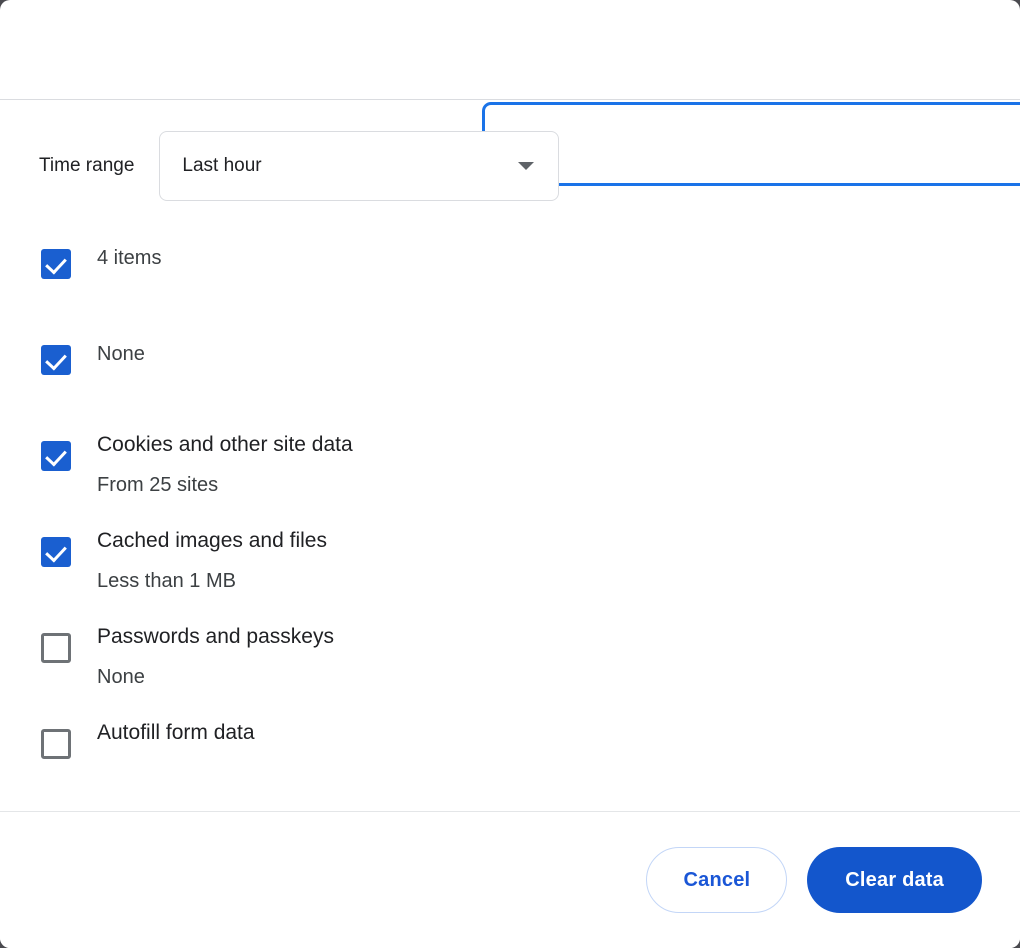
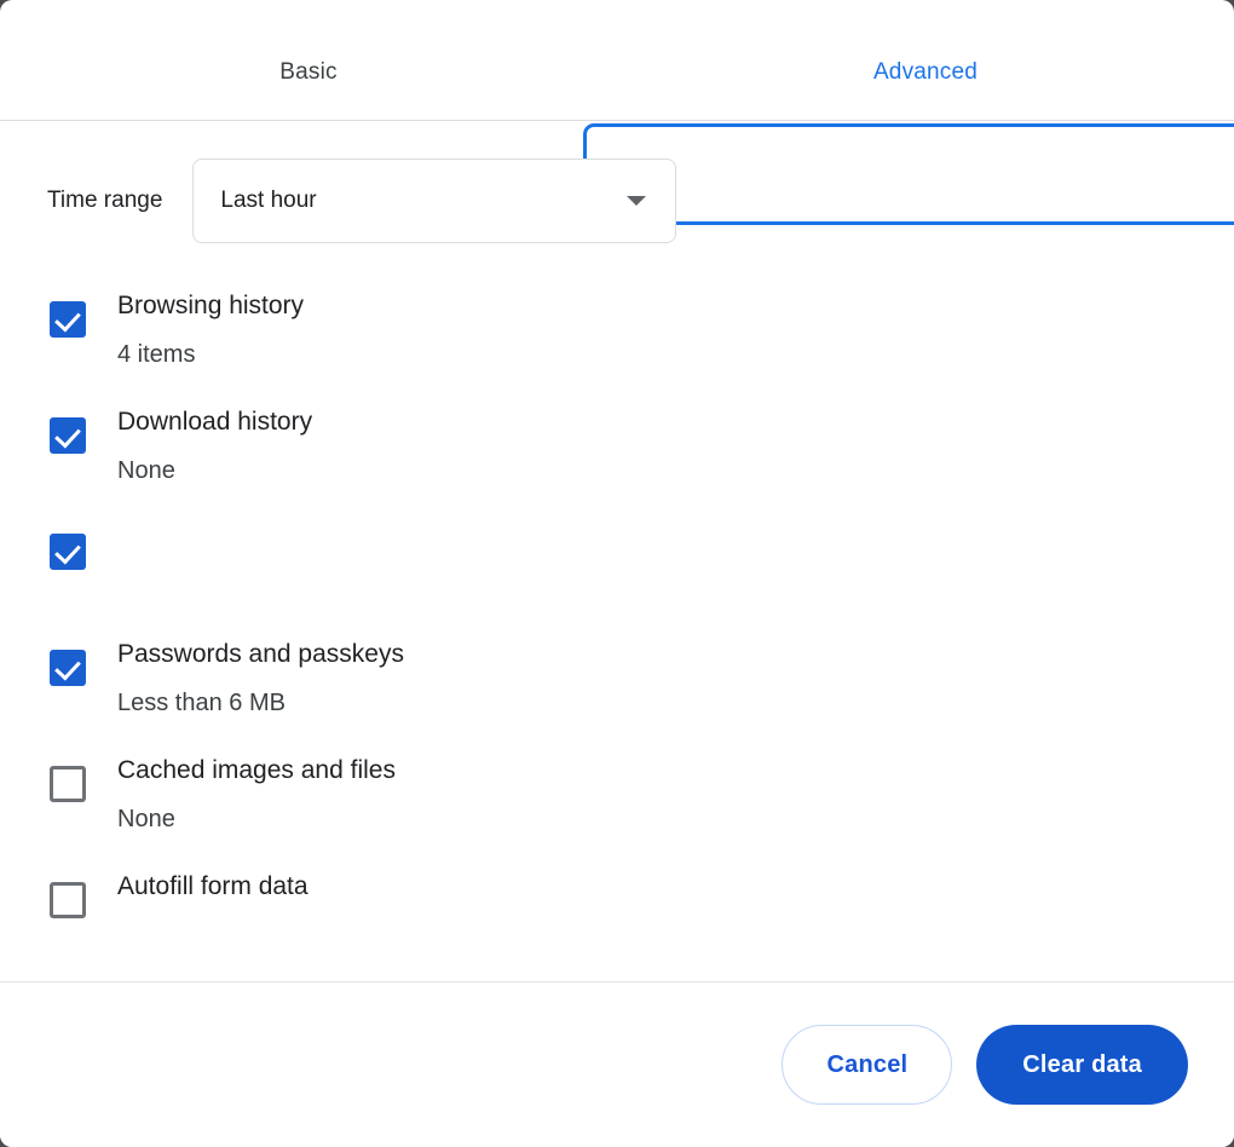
+ Basic
+ Advanced
  Time range
  Last hour
+ Browsing history
  4 items
+ Download history
  None
- Cookies and other site data
- From 25 sites
- Cached images and files
+ Passwords and passkeys
- Less than 1 MB
+ Less than 6 MB
- Passwords and passkeys
+ Cached images and files
  None
  Autofill form data
  Cancel
  Clear data
